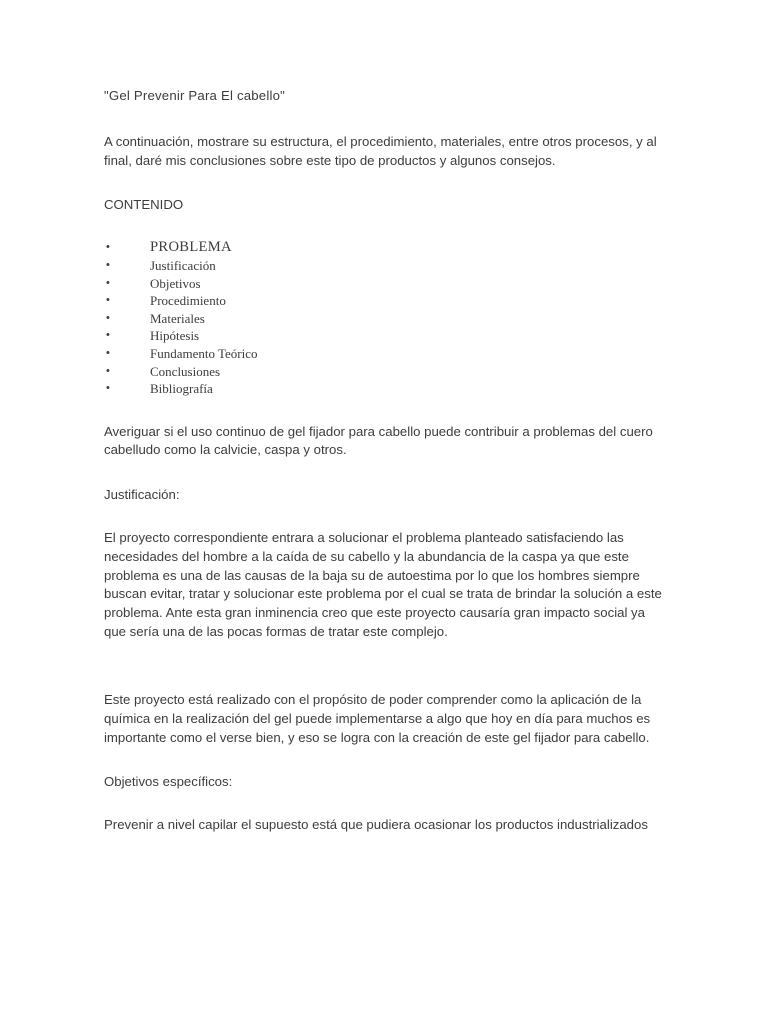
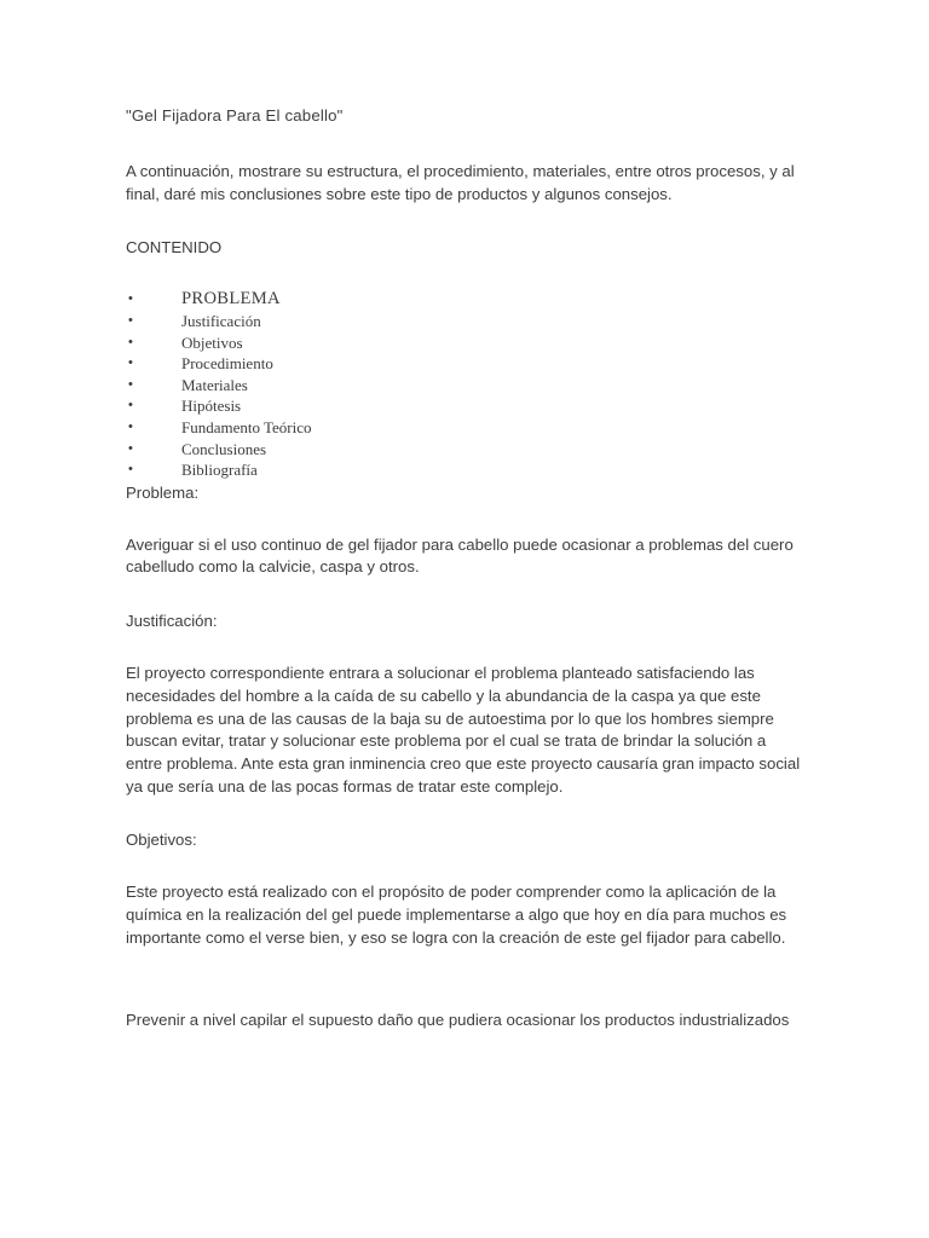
- "Gel Prevenir Para El cabello"
+ "Gel Fijadora Para El cabello"
  A continuación, mostrare su estructura, el procedimiento, materiales, entre otros procesos, y al final, daré mis conclusiones sobre este tipo de productos y algunos consejos.
  CONTENIDO
  •
  PROBLEMA
  •
  Justificación
  •
  Objetivos
  •
  Procedimiento
  •
  Materiales
  •
  Hipótesis
  •
  Fundamento Teórico
  •
  Conclusiones
  •
  Bibliografía
+ Problema:
- Averiguar si el uso continuo de gel fijador para cabello puede contribuir a problemas del cuero cabelludo como la calvicie, caspa y otros.
+ Averiguar si el uso continuo de gel fijador para cabello puede ocasionar a problemas del cuero cabelludo como la calvicie, caspa y otros.
  Justificación:
- El proyecto correspondiente entrara a solucionar el problema planteado satisfaciendo las necesidades del hombre a la caída de su cabello y la abundancia de la caspa ya que este problema es una de las causas de la baja su de autoestima por lo que los hombres siempre buscan evitar, tratar y solucionar este problema por el cual se trata de brindar la solución a este problema. Ante esta gran inminencia creo que este proyecto causaría gran impacto social ya que sería una de las pocas formas de tratar este complejo.
+ El proyecto correspondiente entrara a solucionar el problema planteado satisfaciendo las necesidades del hombre a la caída de su cabello y la abundancia de la caspa ya que este problema es una de las causas de la baja su de autoestima por lo que los hombres siempre buscan evitar, tratar y solucionar este problema por el cual se trata de brindar la solución a entre problema. Ante esta gran inminencia creo que este proyecto causaría gran impacto social ya que sería una de las pocas formas de tratar este complejo.
+ Objetivos:
  Este proyecto está realizado con el propósito de poder comprender como la aplicación de la química en la realización del gel puede implementarse a algo que hoy en día para muchos es importante como el verse bien, y eso se logra con la creación de este gel fijador para cabello.
- Objetivos específicos:
- Prevenir a nivel capilar el supuesto está que pudiera ocasionar los productos industrializados
+ Prevenir a nivel capilar el supuesto daño que pudiera ocasionar los productos industrializados
